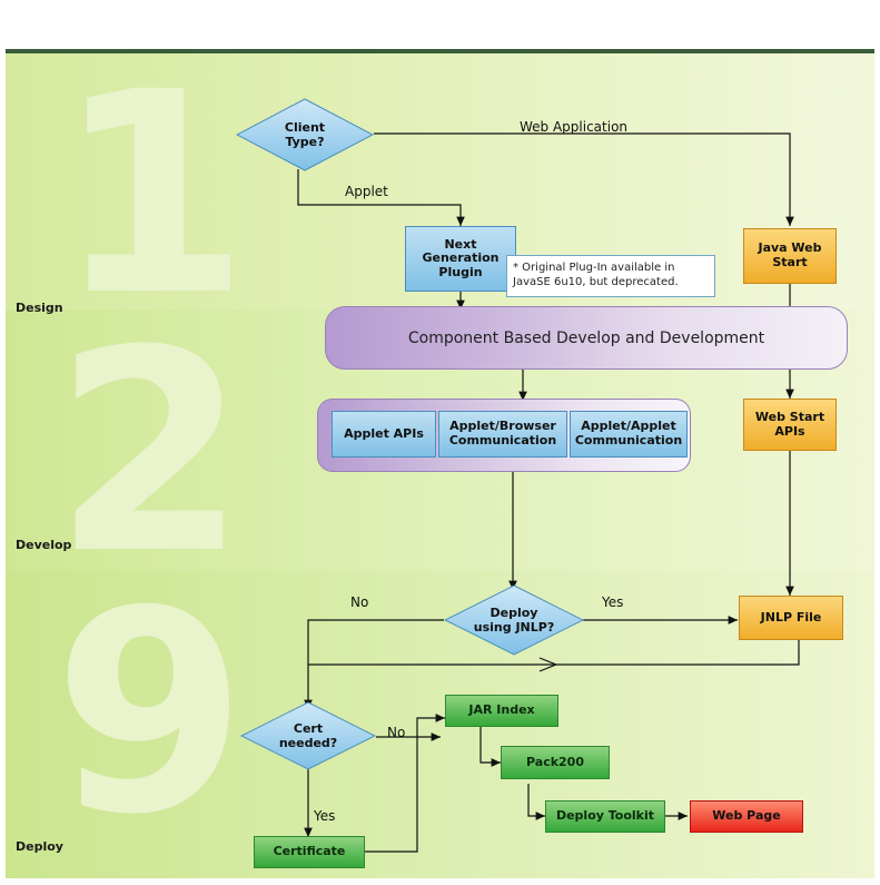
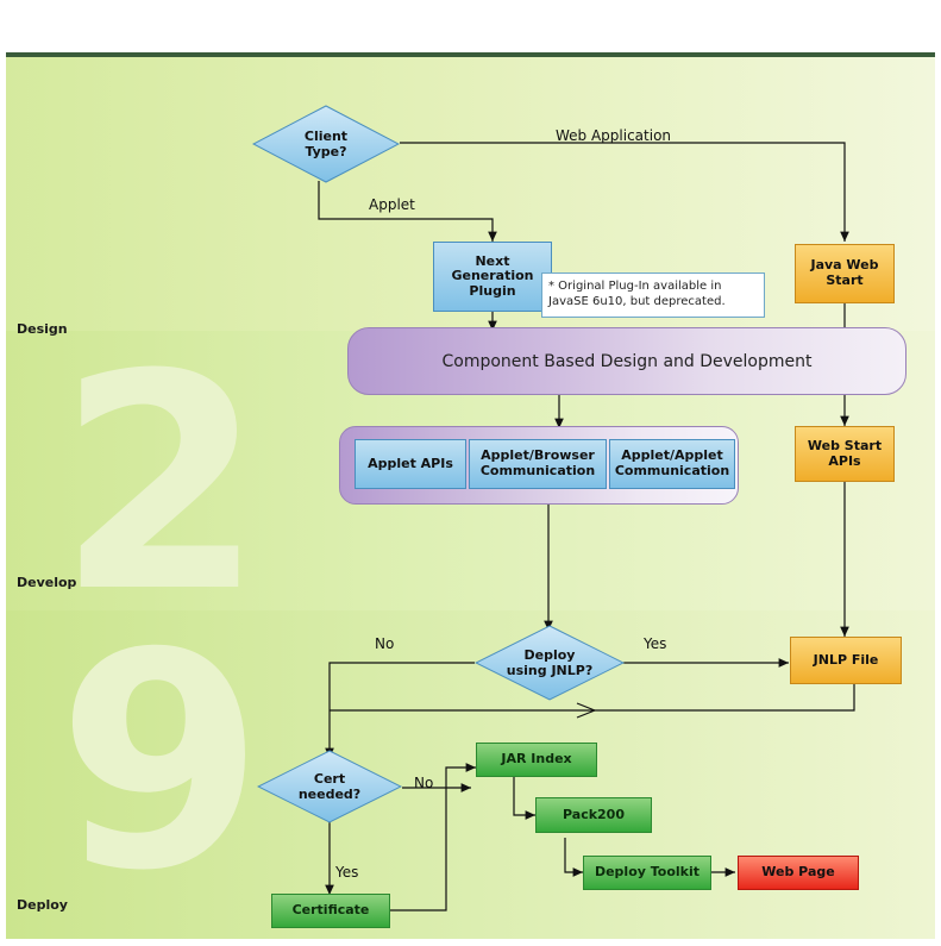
- 1
  2
  9
  Design
  Develop
  Deploy
  Client
  Type?
  Deploy
  using JNLP?
  Cert
  needed?
  Next
  Generation
  Plugin
  Java Web
  Start
  * Original Plug-In available in JavaSE 6u10, but deprecated.
- Component Based Develop and Development
+ Component Based Design and Development
  Applet APIs
  Applet/Browser
  Communication
  Applet/Applet
  Communication
  Web Start
  APIs
  JNLP File
  JAR Index
  Pack200
  Deploy Toolkit
  Web Page
  Certificate
  Web Application
  Applet
  No
  Yes
  No
  Yes
